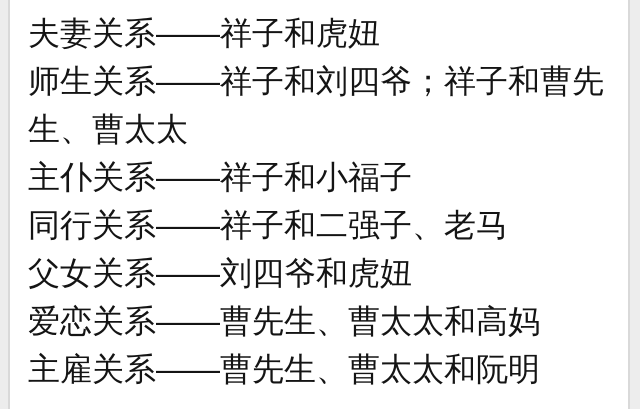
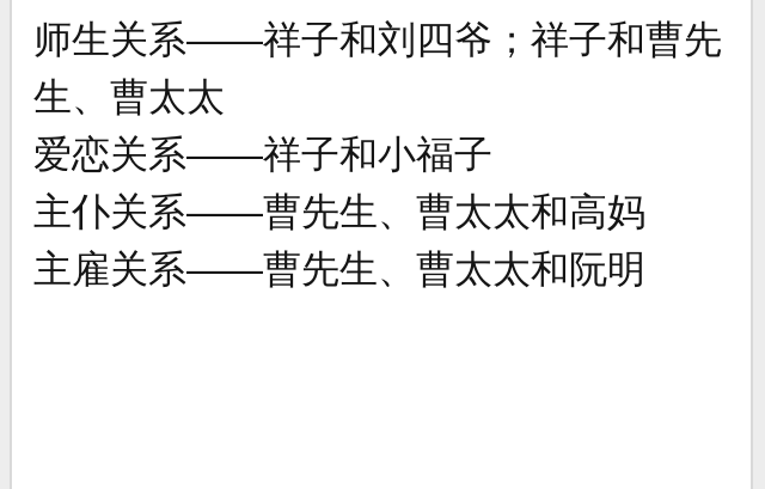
- 夫妻关系——祥子和虎妞
  师生关系——祥子和刘四爷；祥子和曹先生、曹太太
- 主仆关系——祥子和小福子
+ 爱恋关系——祥子和小福子
- 同行关系——祥子和二强子、老马
- 父女关系——刘四爷和虎妞
- 爱恋关系——曹先生、曹太太和高妈
+ 主仆关系——曹先生、曹太太和高妈
  主雇关系——曹先生、曹太太和阮明
